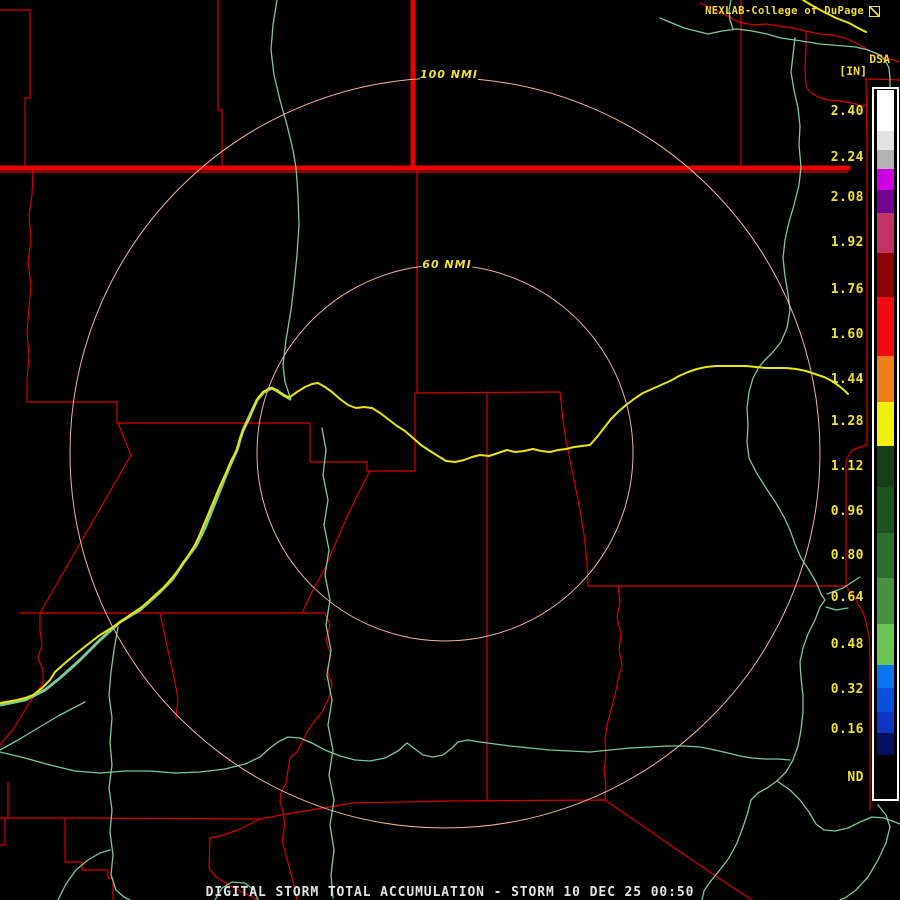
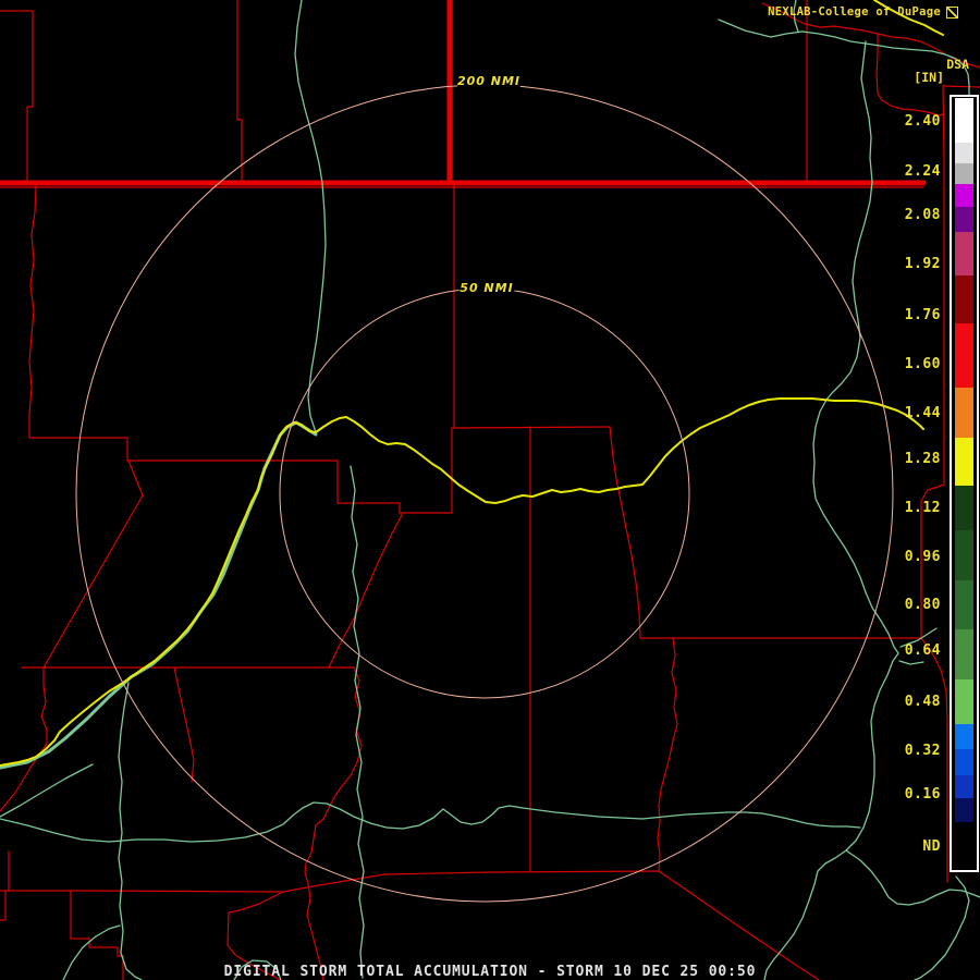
- 100 NMI
+ 200 NMI
- 60 NMI
+ 50 NMI
  NEXLAB-College of DuPage
  DSA
  [IN]
  2.40
  2.24
  2.08
  1.92
  1.76
  1.60
  1.44
  1.28
  1.12
  0.96
  0.80
  0.64
  0.48
  0.32
  0.16
  ND
  DIGITAL STORM TOTAL ACCUMULATION - STORM 10 DEC 25 00:50
